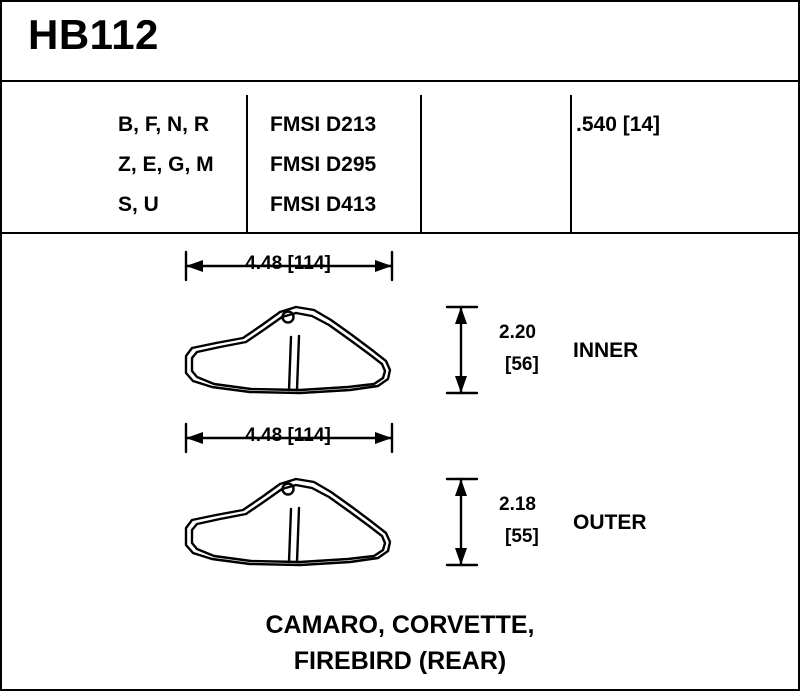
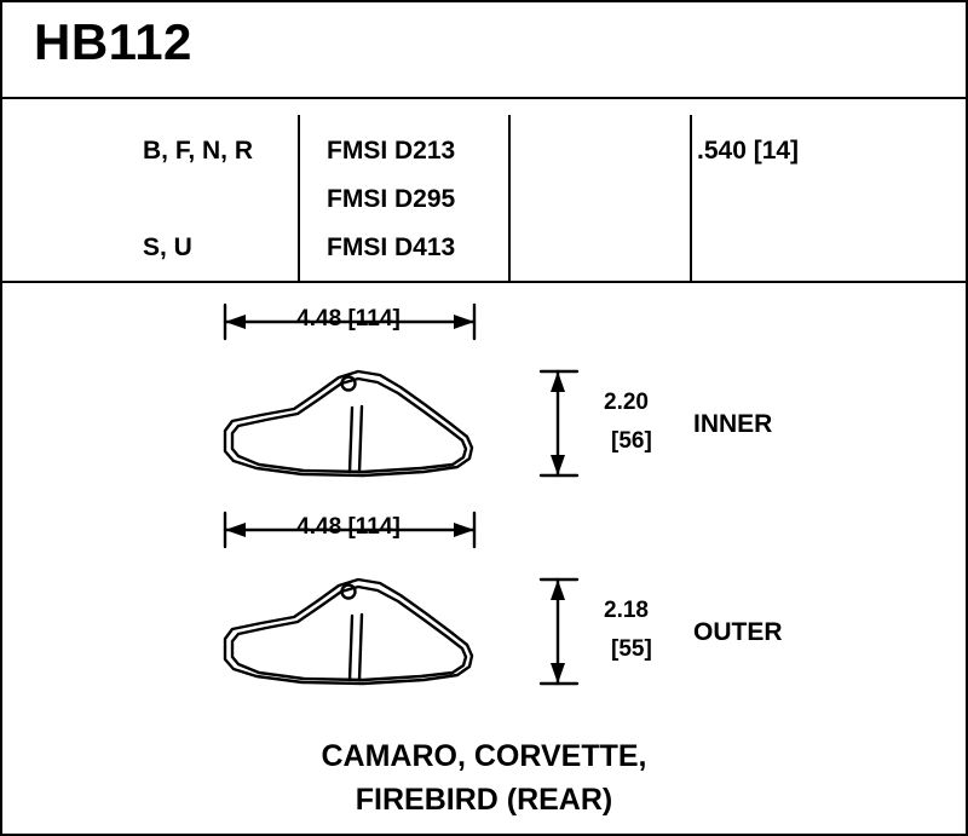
  HB112
  B, F, N, R
- Z, E, G, M
  S, U
  FMSI D213
  FMSI D295
  FMSI D413
  .540 [14]
  4.48 [114]
  2.20
  [56]
  INNER
  4.48 [114]
  2.18
  [55]
  OUTER
  CAMARO, CORVETTE,
  FIREBIRD (REAR)
